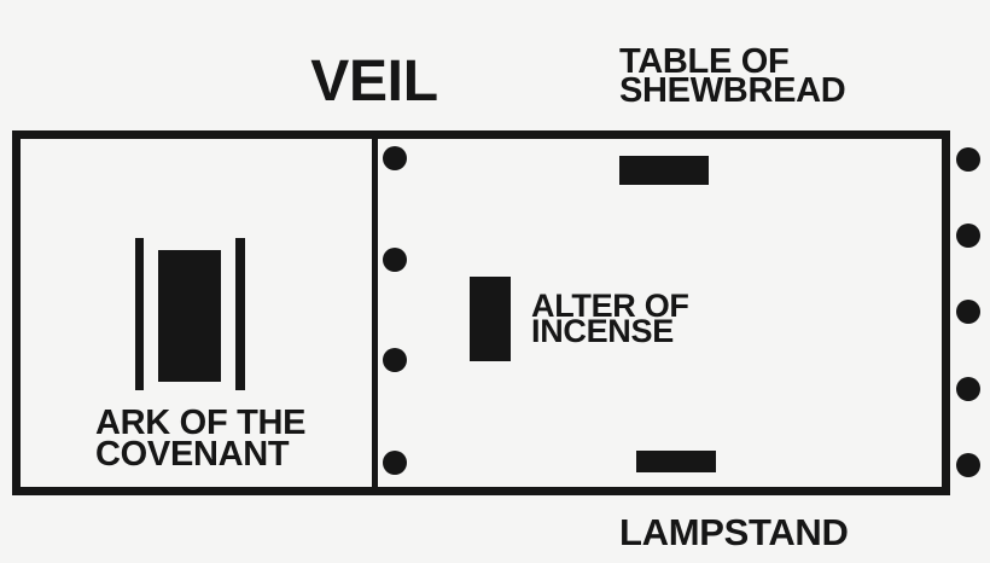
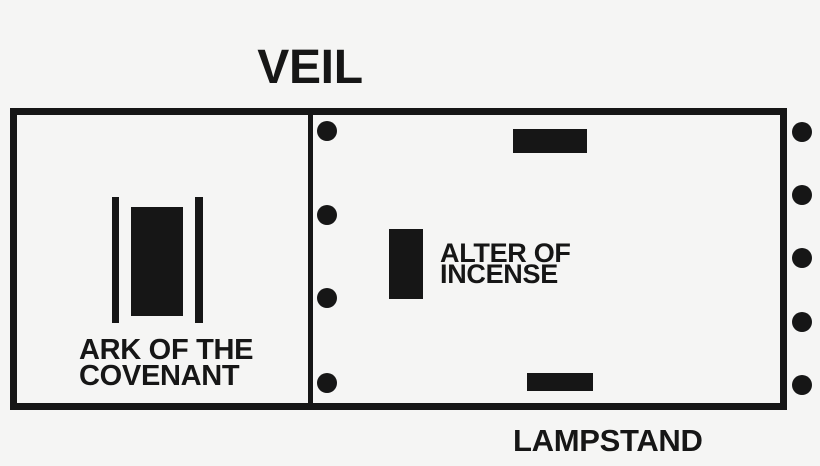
  VEIL
- TABLE OF
- SHEWBREAD
  LAMPSTAND
  ARK OF THE
  COVENANT
  ALTER OF
  INCENSE
